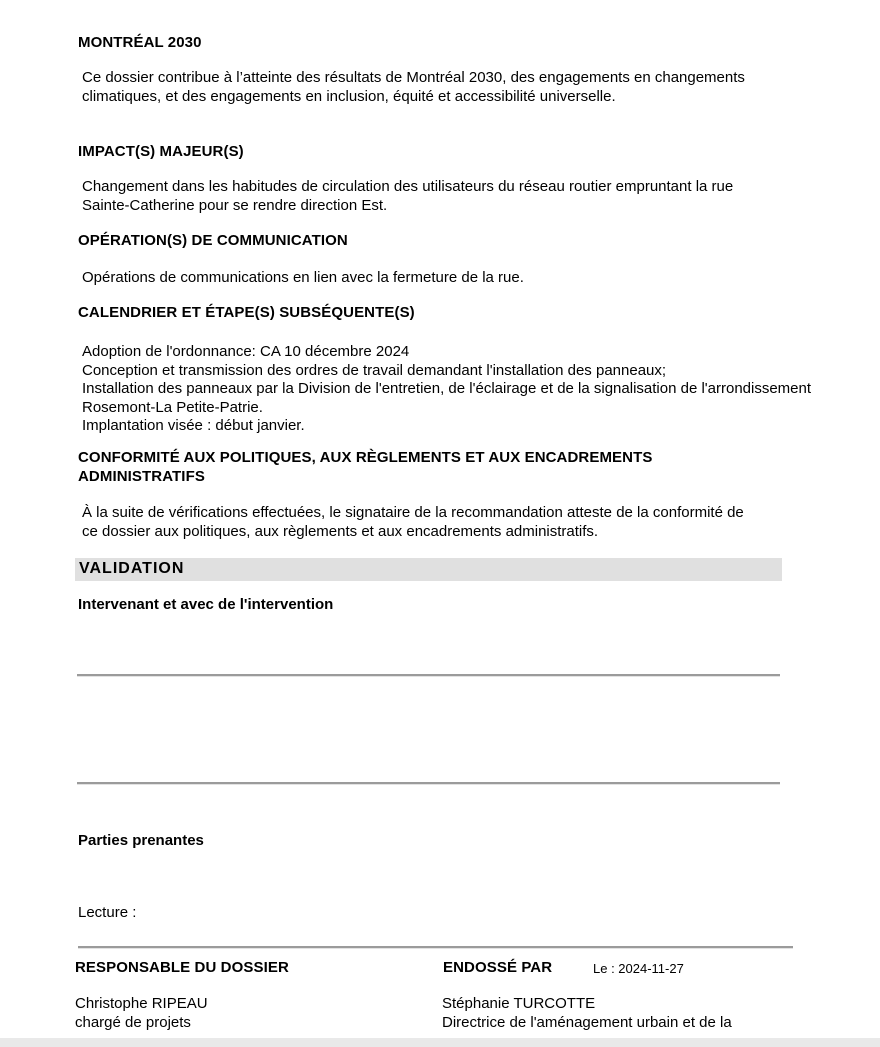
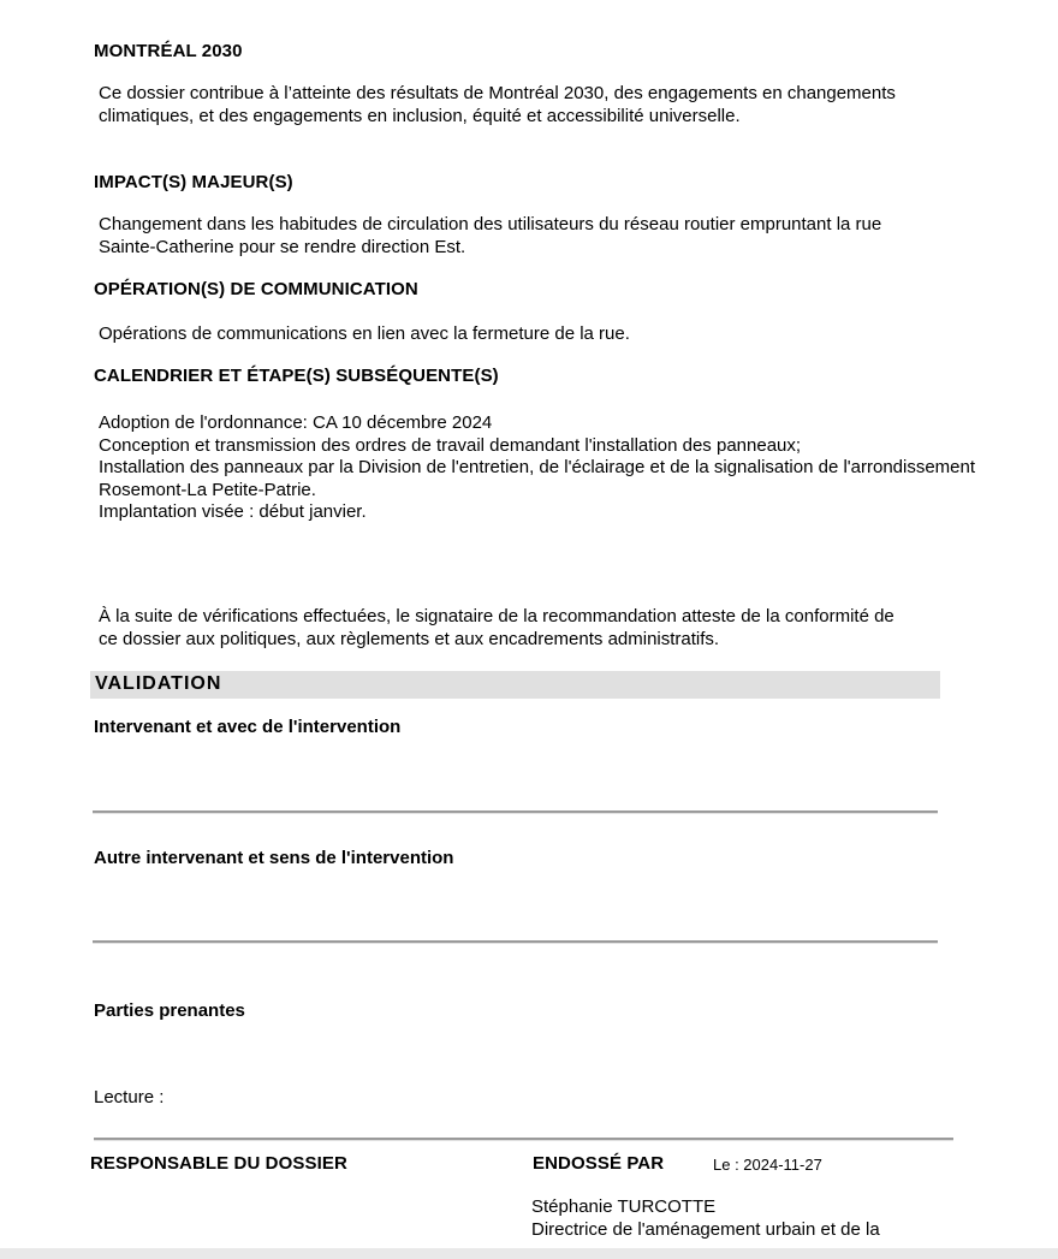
  MONTRÉAL 2030
  Ce dossier contribue à l’atteinte des résultats de Montréal 2030, des engagements en changements climatiques, et des engagements en inclusion, équité et accessibilité universelle.
  IMPACT(S) MAJEUR(S)
  Changement dans les habitudes de circulation des utilisateurs du réseau routier empruntant la rue Sainte-Catherine pour se rendre direction Est.
  OPÉRATION(S) DE COMMUNICATION
  Opérations de communications en lien avec la fermeture de la rue.
  CALENDRIER ET ÉTAPE(S) SUBSÉQUENTE(S)
  Adoption de l'ordonnance: CA 10 décembre 2024
  Conception et transmission des ordres de travail demandant l'installation des panneaux;
  Installation des panneaux par la Division de l'entretien, de l'éclairage et de la signalisation de l'arrondissement Rosemont-La Petite-Patrie.
  Implantation visée : début janvier.
- CONFORMITÉ AUX POLITIQUES, AUX RÈGLEMENTS ET AUX ENCADREMENTS ADMINISTRATIFS
  À la suite de vérifications effectuées, le signataire de la recommandation atteste de la conformité de ce dossier aux politiques, aux règlements et aux encadrements administratifs.
  VALIDATION
  Intervenant et avec de l'intervention
+ Autre intervenant et sens de l'intervention
  Parties prenantes
  Lecture :
  RESPONSABLE DU DOSSIER
  ENDOSSÉ PAR
  Le : 2024-11-27
- Christophe RIPEAU
- chargé de projets
  Stéphanie TURCOTTE
  Directrice de l'aménagement urbain et de la
